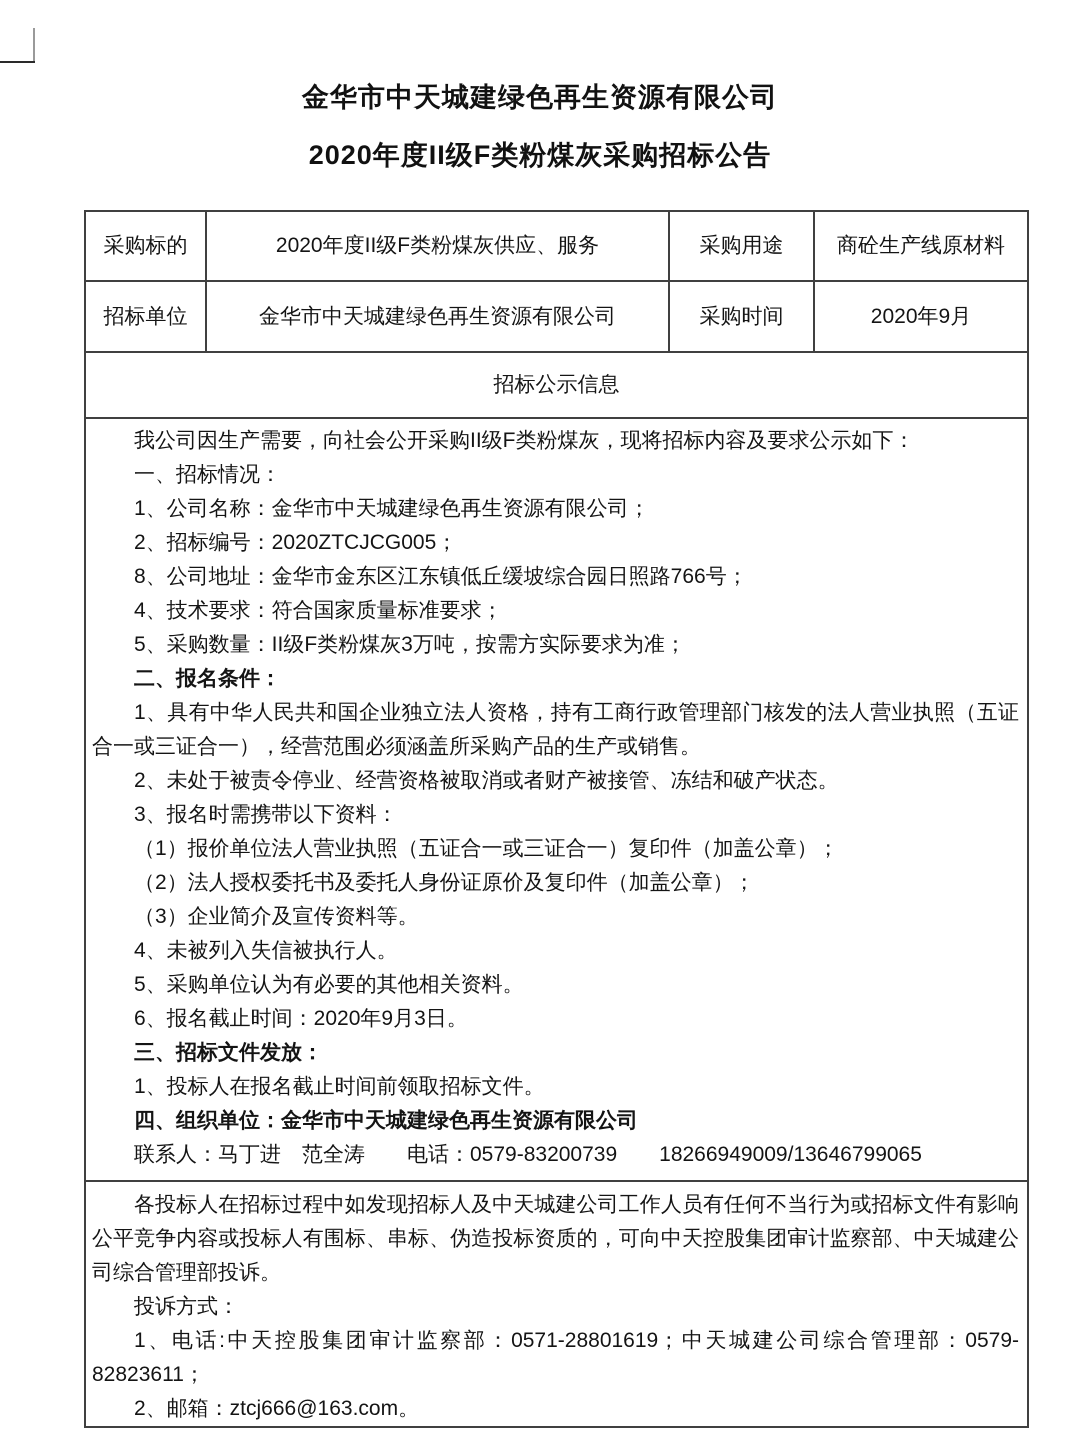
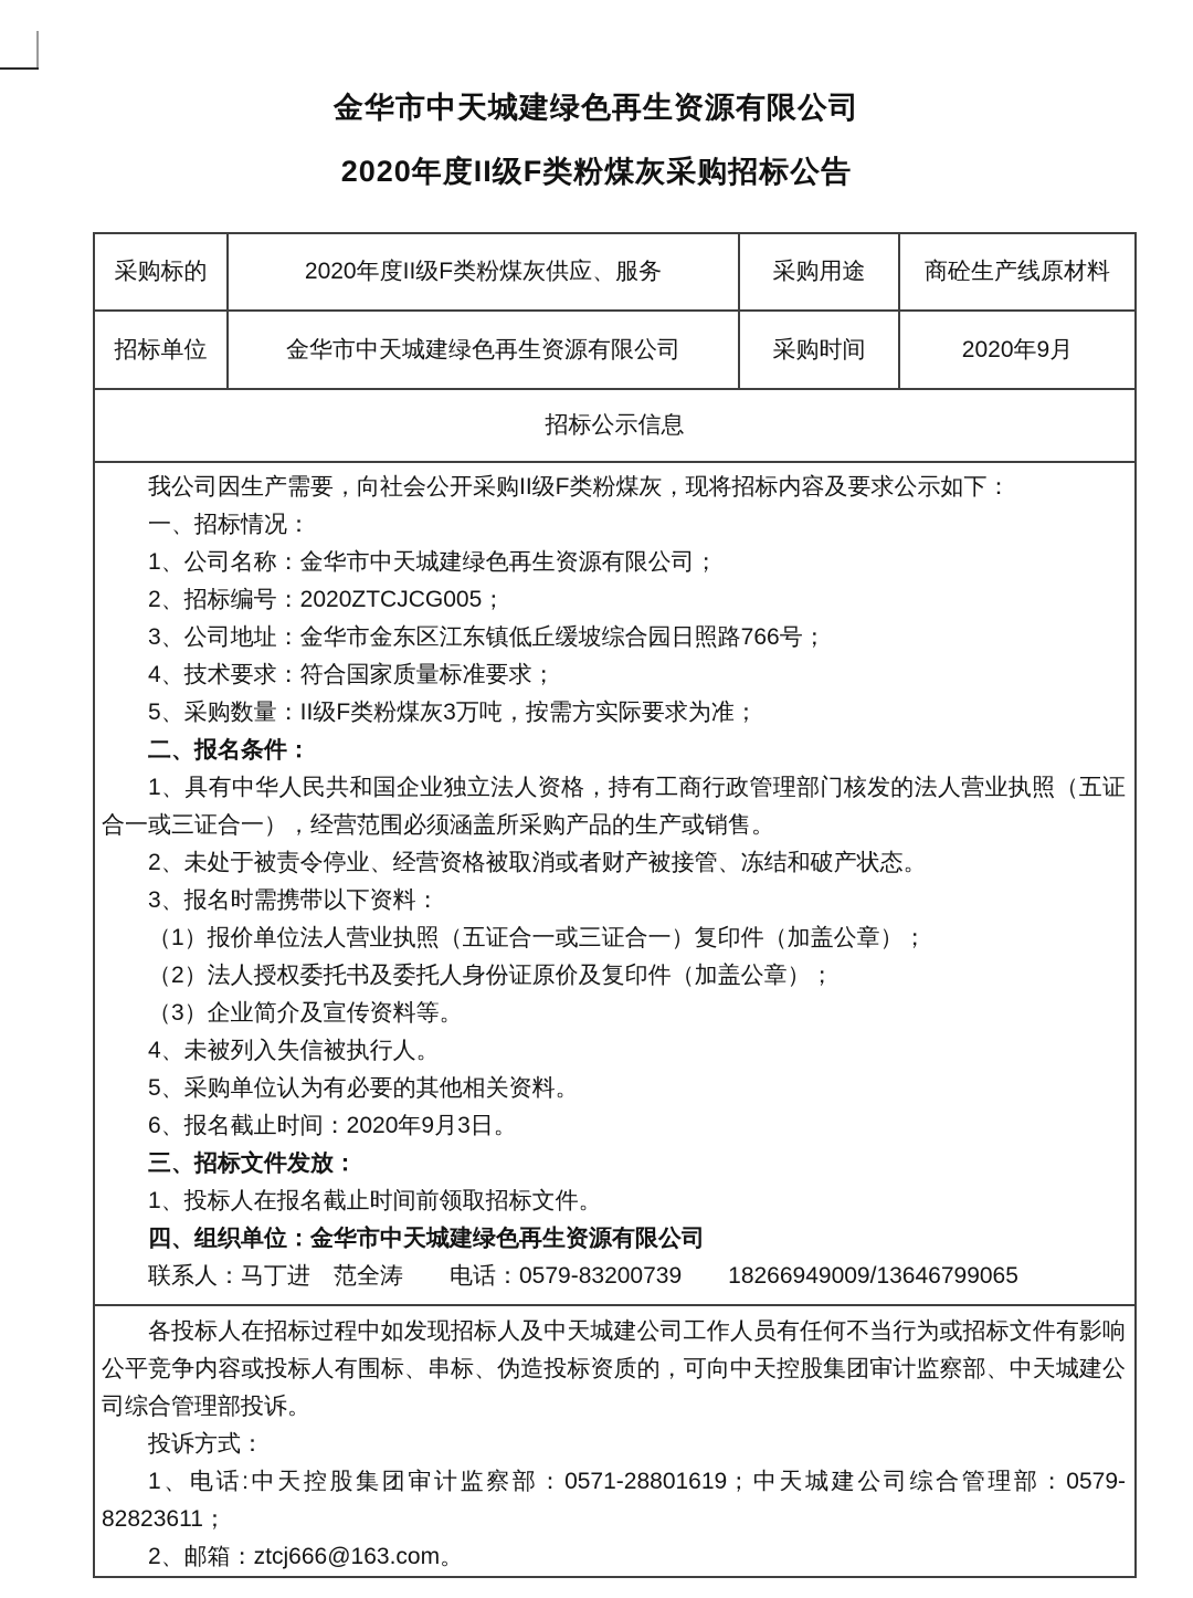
  金华市中天城建绿色再生资源有限公司
  2020年度II级F类粉煤灰采购招标公告
  采购标的	2020年度II级F类粉煤灰供应、服务	采购用途	商砼生产线原材料
  招标单位	金华市中天城建绿色再生资源有限公司	采购时间	2020年9月
  招标公示信息
- 我公司因生产需要，向社会公开采购II级F类粉煤灰，现将招标内容及要求公示如下： 一、招标情况： 1、公司名称：金华市中天城建绿色再生资源有限公司； 2、招标编号：2020ZTCJCG005； 8、公司地址：金华市金东区江东镇低丘缓坡综合园日照路766号； 4、技术要求：符合国家质量标准要求； 5、采购数量：II级F类粉煤灰3万吨，按需方实际要求为准； 二、报名条件： 1、具有中华人民共和国企业独立法人资格，持有工商行政管理部门核发的法人营业执照（五证合一或三证合一），经营范围必须涵盖所采购产品的生产或销售。 2、未处于被责令停业、经营资格被取消或者财产被接管、冻结和破产状态。 3、报名时需携带以下资料： （1）报价单位法人营业执照（五证合一或三证合一）复印件（加盖公章）； （2）法人授权委托书及委托人身份证原价及复印件（加盖公章）； （3）企业简介及宣传资料等。 4、未被列入失信被执行人。 5、采购单位认为有必要的其他相关资料。 6、报名截止时间：2020年9月3日。 三、招标文件发放： 1、投标人在报名截止时间前领取招标文件。 四、组织单位：金华市中天城建绿色再生资源有限公司 联系人：马丁进 范全涛 电话：0579-83200739 18266949009/13646799065
+ 我公司因生产需要，向社会公开采购II级F类粉煤灰，现将招标内容及要求公示如下： 一、招标情况： 1、公司名称：金华市中天城建绿色再生资源有限公司； 2、招标编号：2020ZTCJCG005； 3、公司地址：金华市金东区江东镇低丘缓坡综合园日照路766号； 4、技术要求：符合国家质量标准要求； 5、采购数量：II级F类粉煤灰3万吨，按需方实际要求为准； 二、报名条件： 1、具有中华人民共和国企业独立法人资格，持有工商行政管理部门核发的法人营业执照（五证合一或三证合一），经营范围必须涵盖所采购产品的生产或销售。 2、未处于被责令停业、经营资格被取消或者财产被接管、冻结和破产状态。 3、报名时需携带以下资料： （1）报价单位法人营业执照（五证合一或三证合一）复印件（加盖公章）； （2）法人授权委托书及委托人身份证原价及复印件（加盖公章）； （3）企业简介及宣传资料等。 4、未被列入失信被执行人。 5、采购单位认为有必要的其他相关资料。 6、报名截止时间：2020年9月3日。 三、招标文件发放： 1、投标人在报名截止时间前领取招标文件。 四、组织单位：金华市中天城建绿色再生资源有限公司 联系人：马丁进 范全涛 电话：0579-83200739 18266949009/13646799065
  各投标人在招标过程中如发现招标人及中天城建公司工作人员有任何不当行为或招标文件有影响公平竞争内容或投标人有围标、串标、伪造投标资质的，可向中天控股集团审计监察部、中天城建公司综合管理部投诉。 投诉方式： 1、电话:中天控股集团审计监察部：0571-28801619；中天城建公司综合管理部：0579-82823611； 2、邮箱：ztcj666@163.com。
